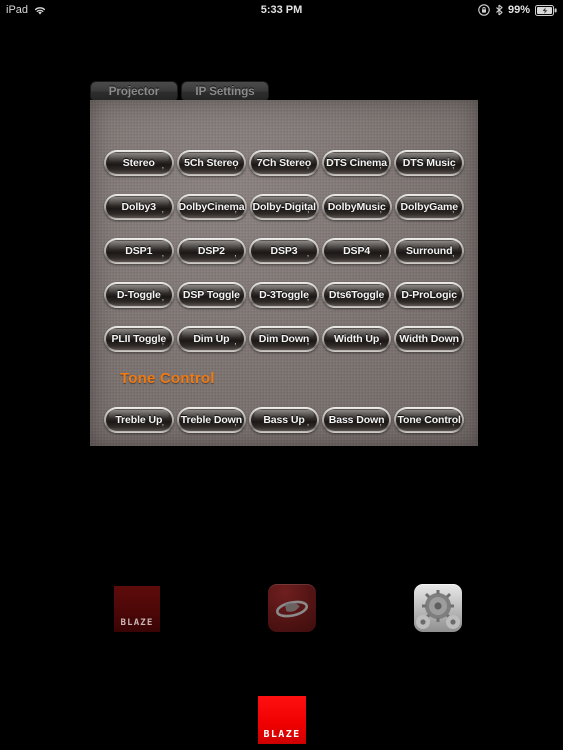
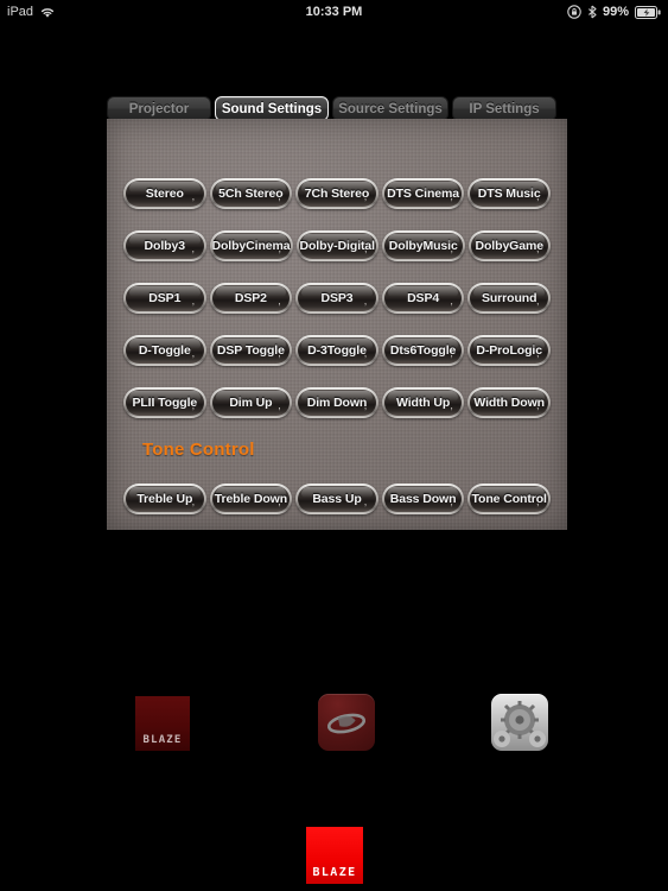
  iPad
- 5:33 PM
+ 10:33 PM
  99%
  Projector
+ Sound Settings
+ Source Settings
  IP Settings
  Stereo
  ,
  5Ch Stereo
  ,
  7Ch Stereo
  ,
  DTS Cinema
  ,
  DTS Music
  ,
  Dolby3
  ,
  DolbyCinema
  ,
  Dolby-Digital
  ,
  DolbyMusic
  ,
  DolbyGame
  ,
  DSP1
  ,
  DSP2
  ,
  DSP3
  ,
  DSP4
  ,
  Surround
  ,
  D-Toggle
  ,
  DSP Toggle
  ,
  D-3Toggle
  ,
  Dts6Toggle
  ,
  D-ProLogic
  ,
  PLII Toggle
  ,
  Dim Up
  ,
  Dim Down
  ,
  Width Up
  ,
  Width Down
  ,
  Tone Control
  Treble Up
  ,
  Treble Down
  ,
  Bass Up
  ,
  Bass Down
  ,
  Tone Control
  ,
  BLAZE
  BLAZE
